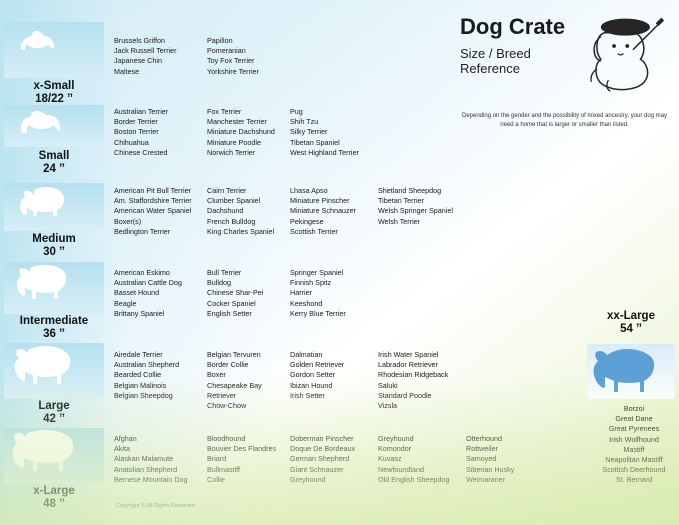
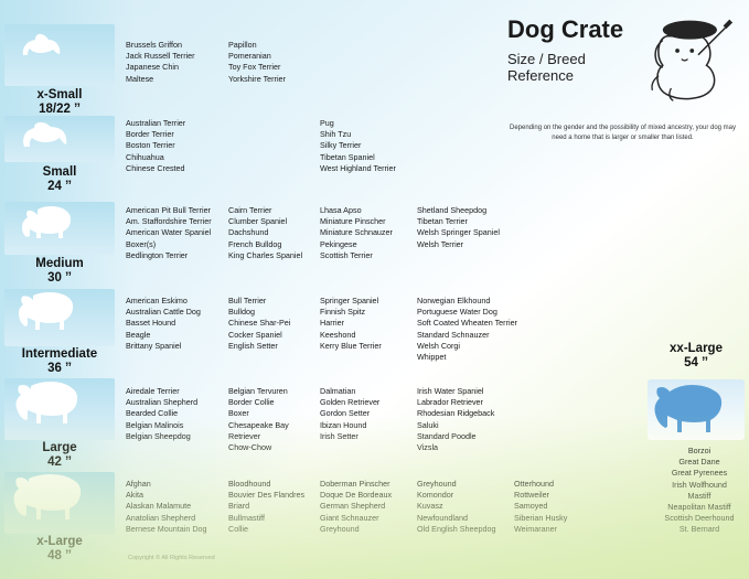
  Dog Crate
  Size / Breed
  Reference
  x-Small
  18/22 ˮ
  Small
  24 ˮ
  Medium
  30 ˮ
  Intermediate
  36 ˮ
  Brussels Griffon
  Jack Russell Terrier
  Japanese Chin
  Maltese
  Papillon
  Pomeranian
  Toy Fox Terrier
  Yorkshire Terrier
  Australian Terrier
  Border Terrier
  Boston Terrier
  Chihuahua
  Chinese Crested
- Fox Terrier
- Manchester Terrier
- Miniature Dachshund
- Miniature Poodle
- Norwich Terrier
  Pug
  Shih Tzu
  Silky Terrier
  Tibetan Spaniel
  West Highland Terrier
  American Pit Bull Terrier
  Am. Staffordshire Terrier
  American Water Spaniel
  Boxer(s)
  Bedlington Terrier
  Cairn Terrier
  Clumber Spaniel
  Dachshund
  French Bulldog
  King Charles Spaniel
  Lhasa Apso
  Miniature Pinscher
  Miniature Schnauzer
  Pekingese
  Scottish Terrier
  Shetland Sheepdog
  Tibetan Terrier
  Welsh Springer Spaniel
  Welsh Terrier
  American Eskimo
  Australian Cattle Dog
  Basset Hound
  Beagle
  Brittany Spaniel
  Bull Terrier
  Bulldog
  Chinese Shar-Pei
  Cocker Spaniel
  English Setter
  Springer Spaniel
  Finnish Spitz
  Harrier
  Keeshond
  Kerry Blue Terrier
+ Norwegian Elkhound
+ Portuguese Water Dog
+ Soft Coated Wheaten Terrier
+ Standard Schnauzer
+ Welsh Corgi
+ Whippet
  Airedale Terrier
  Australian Shepherd
  Belgian Tervuren
  Border Collie
  Dalmatian
  Golden Retriever
  Irish Water Spaniel
  Labrador Retriever
  xx-Large
  54 ˮ
